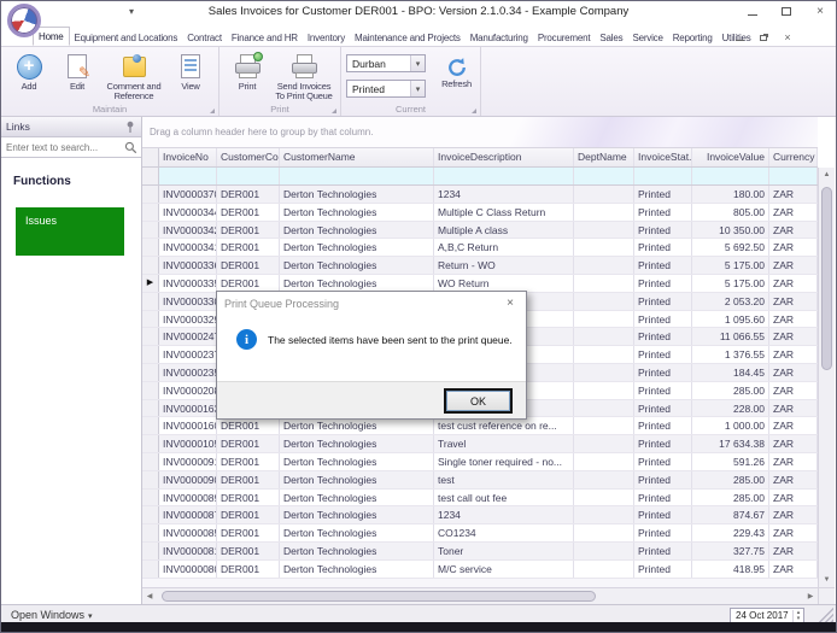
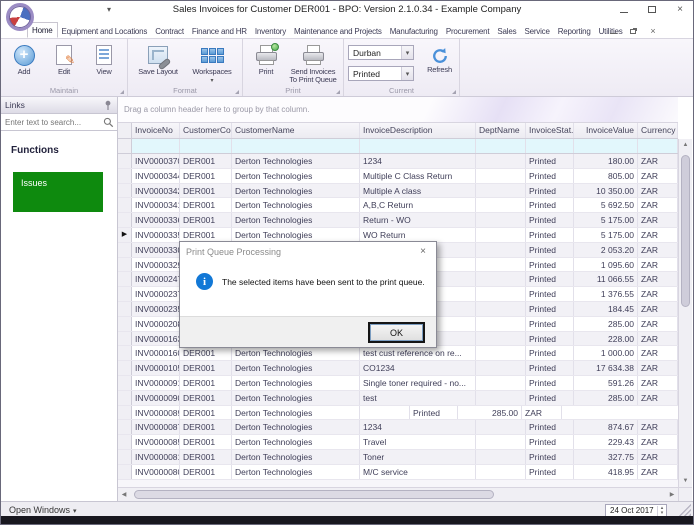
  ▾
  Sales Invoices for Customer DER001 - BPO: Version 2.1.0.34 - Example Company
  ×
  Home
  Equipment and Locations
  Contract
  Finance and HR
  Inventory
  Maintenance and Projects
  Manufacturing
  Procurement
  Sales
  Service
  Reporting
  Utilities
  ×
  +
  Add
  ✎
  Edit
- Comment and Reference
  View
  Maintain
+ Save Layout
+ Workspaces
+ Format
  Print
  Send Invoices To Print Queue
  Print
  Durban
  Printed
  Refresh
  Current
  Links
  Enter text to search...
  Functions
  Issues
  Drag a column header here to group by that column.
  InvoiceNo
  CustomerCo
  CustomerName
  InvoiceDescription
  DeptName
  InvoiceStat.
  InvoiceValue
  Currency
  INV0000370
  DER001
  Derton Technologies
  1234
  Printed
  180.00
  ZAR
  INV0000344
  DER001
  Derton Technologies
  Multiple C Class Return
  Printed
  805.00
  ZAR
  INV0000342
  DER001
  Derton Technologies
  Multiple A class
  Printed
  10 350.00
  ZAR
  INV0000341
  DER001
  Derton Technologies
  A,B,C Return
  Printed
  5 692.50
  ZAR
  INV0000336
  DER001
  Derton Technologies
  Return - WO
  Printed
  5 175.00
  ZAR
  INV0000335
  DER001
  Derton Technologies
  WO Return
  Printed
  5 175.00
  ZAR
  INV000033
  Printed
  2 053.20
  ZAR
  INV000032
  Printed
  1 095.60
  ZAR
  INV000024
  Printed
  11 066.55
  ZAR
  INV000023
  Printed
  1 376.55
  ZAR
  INV000023
  Printed
  184.45
  ZAR
  INV000020
  Printed
  285.00
  ZAR
  INV000016
  Printed
  228.00
  ZAR
  INV0000160
  DER001
  Derton Technologies
  test cust reference on re...
  Printed
  1 000.00
  ZAR
  INV0000105
  DER001
  Derton Technologies
- Travel
+ CO1234
  Printed
  17 634.38
  ZAR
  INV0000091
  DER001
  Derton Technologies
  Single toner required - no...
  Printed
  591.26
  ZAR
  INV0000090
  DER001
  Derton Technologies
  test
  Printed
  285.00
  ZAR
  INV0000089
  DER001
  Derton Technologies
- test call out fee
  Printed
  285.00
  ZAR
  INV0000087
  DER001
  Derton Technologies
  1234
  Printed
  874.67
  ZAR
  INV0000085
  DER001
  Derton Technologies
- CO1234
+ Travel
  Printed
  229.43
  ZAR
  INV0000081
  DER001
  Derton Technologies
  Toner
  Printed
  327.75
  ZAR
  INV0000080
  DER001
  Derton Technologies
  M/C service
  Printed
  418.95
  ZAR
  Open Windows
  24 Oct 2017
  Print Queue Processing
  ×
  i
  The selected items have been sent to the print queue.
  OK
